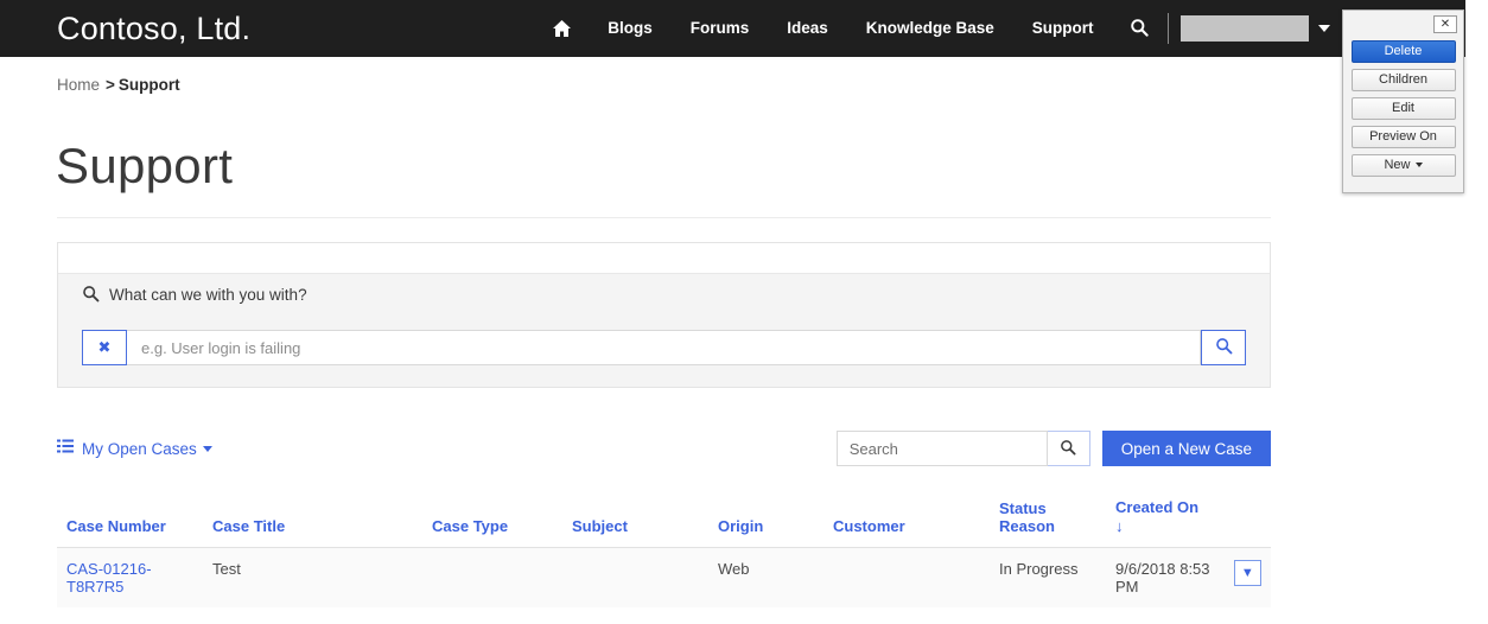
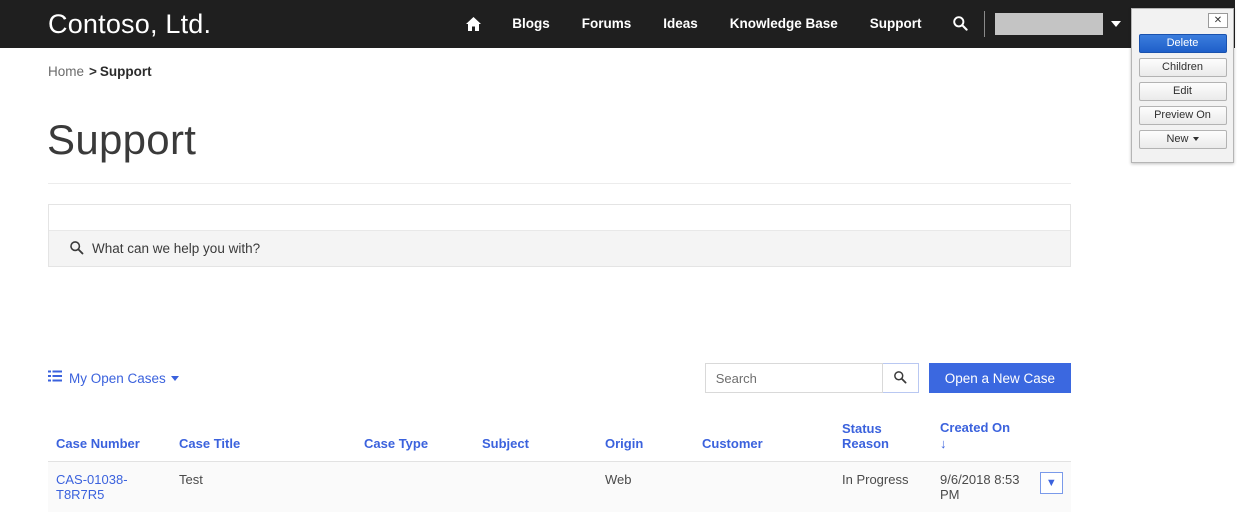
  Contoso, Ltd.
  Blogs
  Forums
  Ideas
  Knowledge Base
  Support
  Home > Support
  Support
- What can we with you with?
+ What can we help you with?
- ✖
- e.g. User login is failing
  My Open Cases
  Search
  Open a New Case
  Case Number	Case Title	Case Type	Subject	Origin	Customer	Status Reason	Created On ↓
- CAS-01216-T8R7R5	Test			Web		In Progress	9/6/2018 8:53 PM ▼
+ CAS-01038-T8R7R5	Test			Web		In Progress	9/6/2018 8:53 PM ▼
  ✕
  Delete
  Children
  Edit
  Preview On
  New
